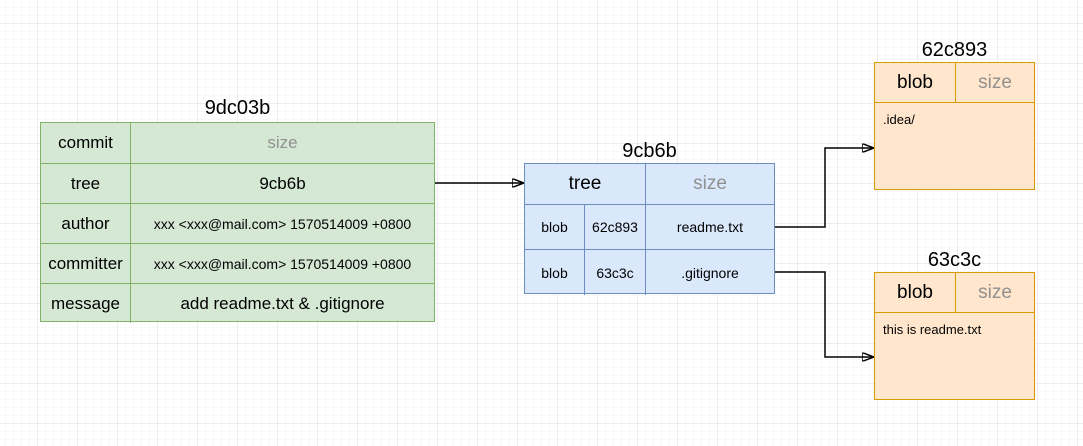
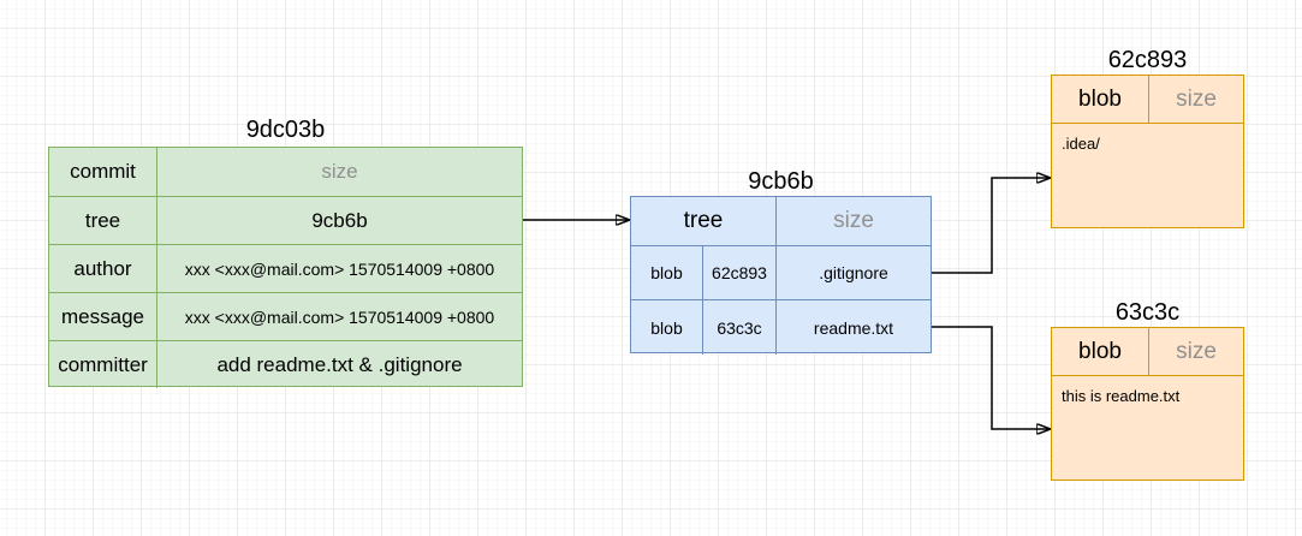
  9dc03b
  commit
  size
  tree
  9cb6b
  author
  xxx <xxx@mail.com> 1570514009 +0800
- committer
+ message
  xxx <xxx@mail.com> 1570514009 +0800
- message
+ committer
  add readme.txt & .gitignore
  9cb6b
  tree
  size
  blob
  62c893
- readme.txt
+ .gitignore
  blob
  63c3c
- .gitignore
+ readme.txt
  62c893
  blob
  size
  .idea/
  63c3c
  blob
  size
  this is readme.txt
